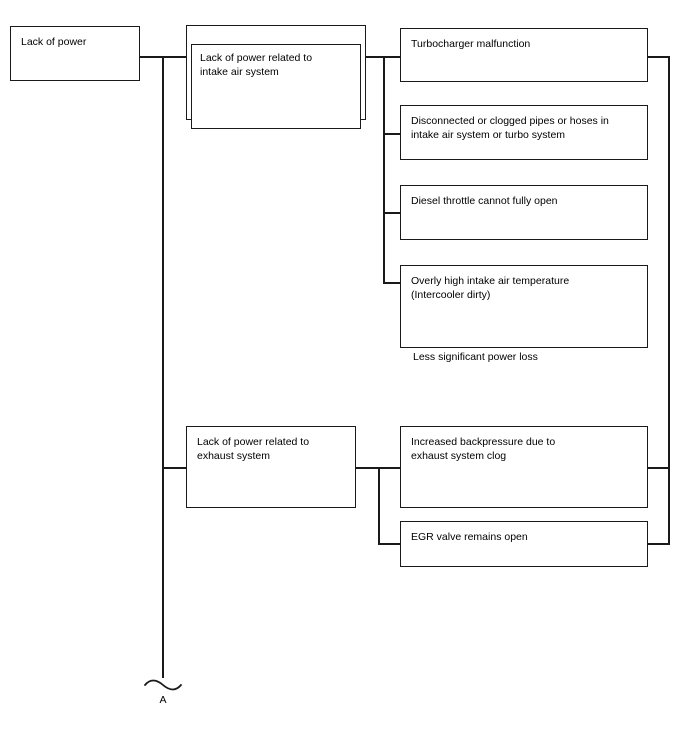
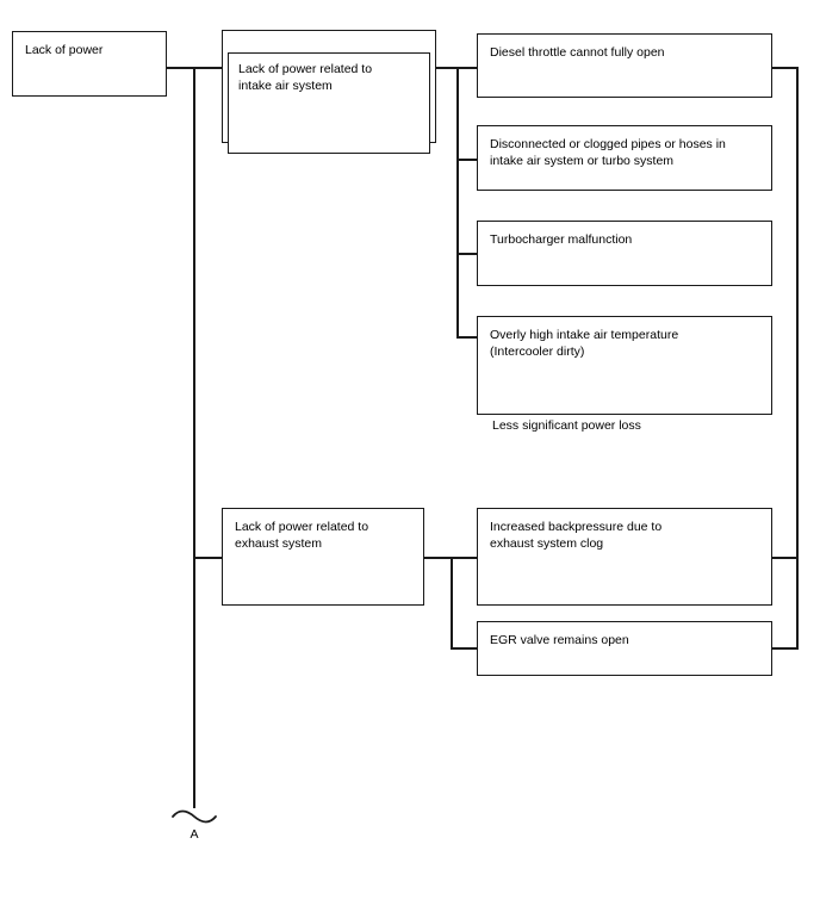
  Lack of power
  Lack of power related to
  intake air system
- Turbocharger malfunction
+ Diesel throttle cannot fully open
  Disconnected or clogged pipes or hoses in
  intake air system or turbo system
- Diesel throttle cannot fully open
+ Turbocharger malfunction
  Overly high intake air temperature
  (Intercooler dirty)
  Less significant power loss
  Lack of power related to
  exhaust system
  Increased backpressure due to
  exhaust system clog
  EGR valve remains open
  A
